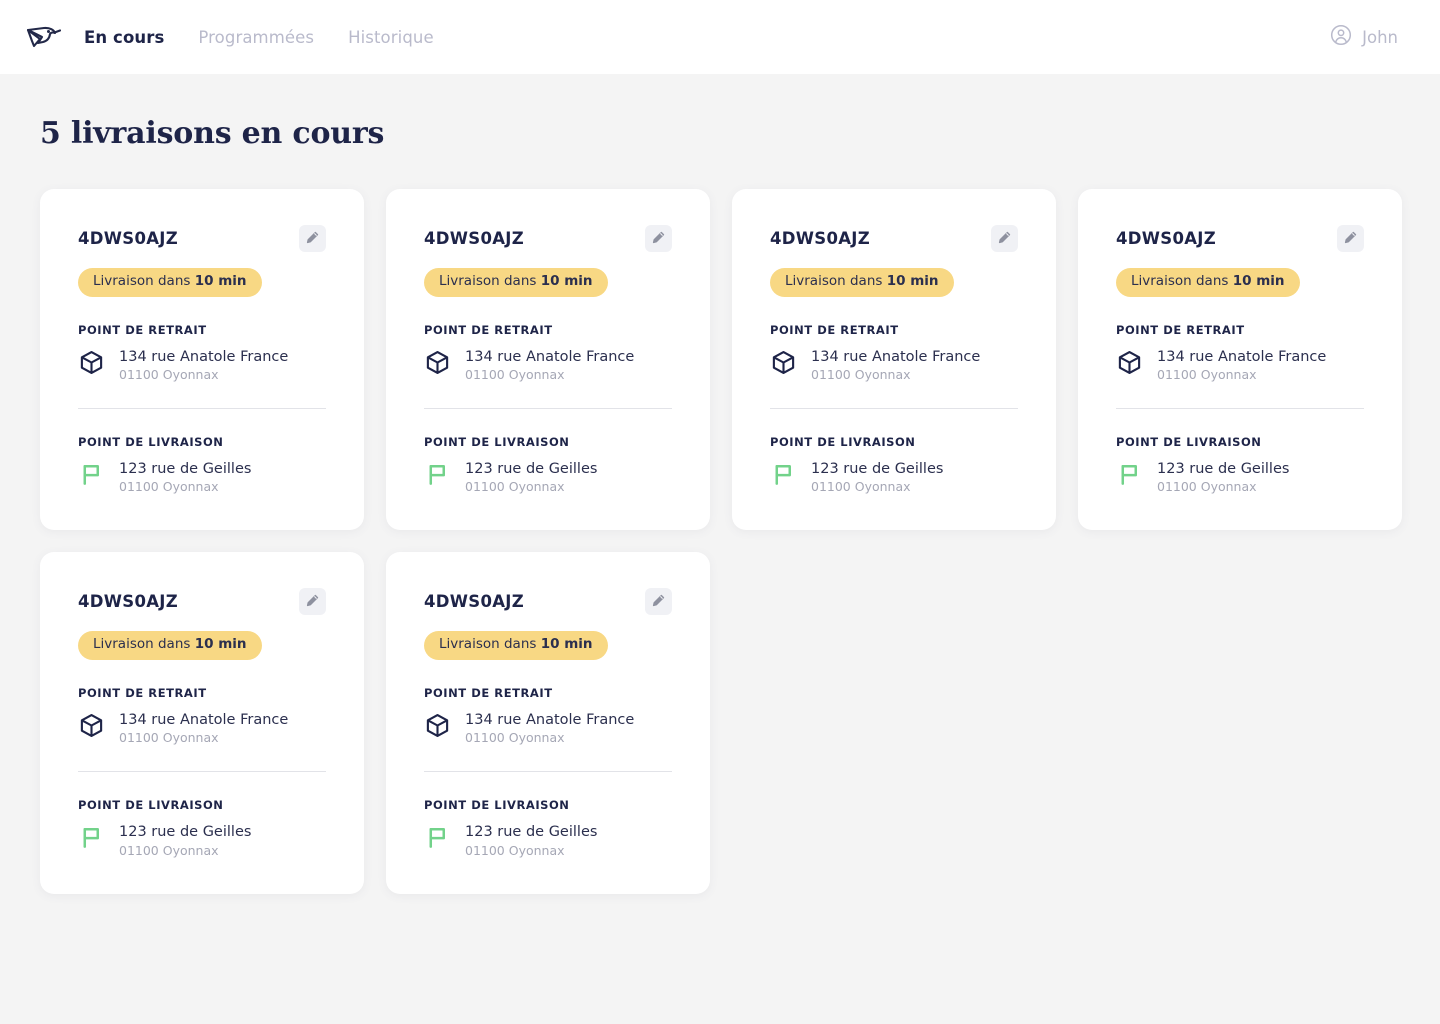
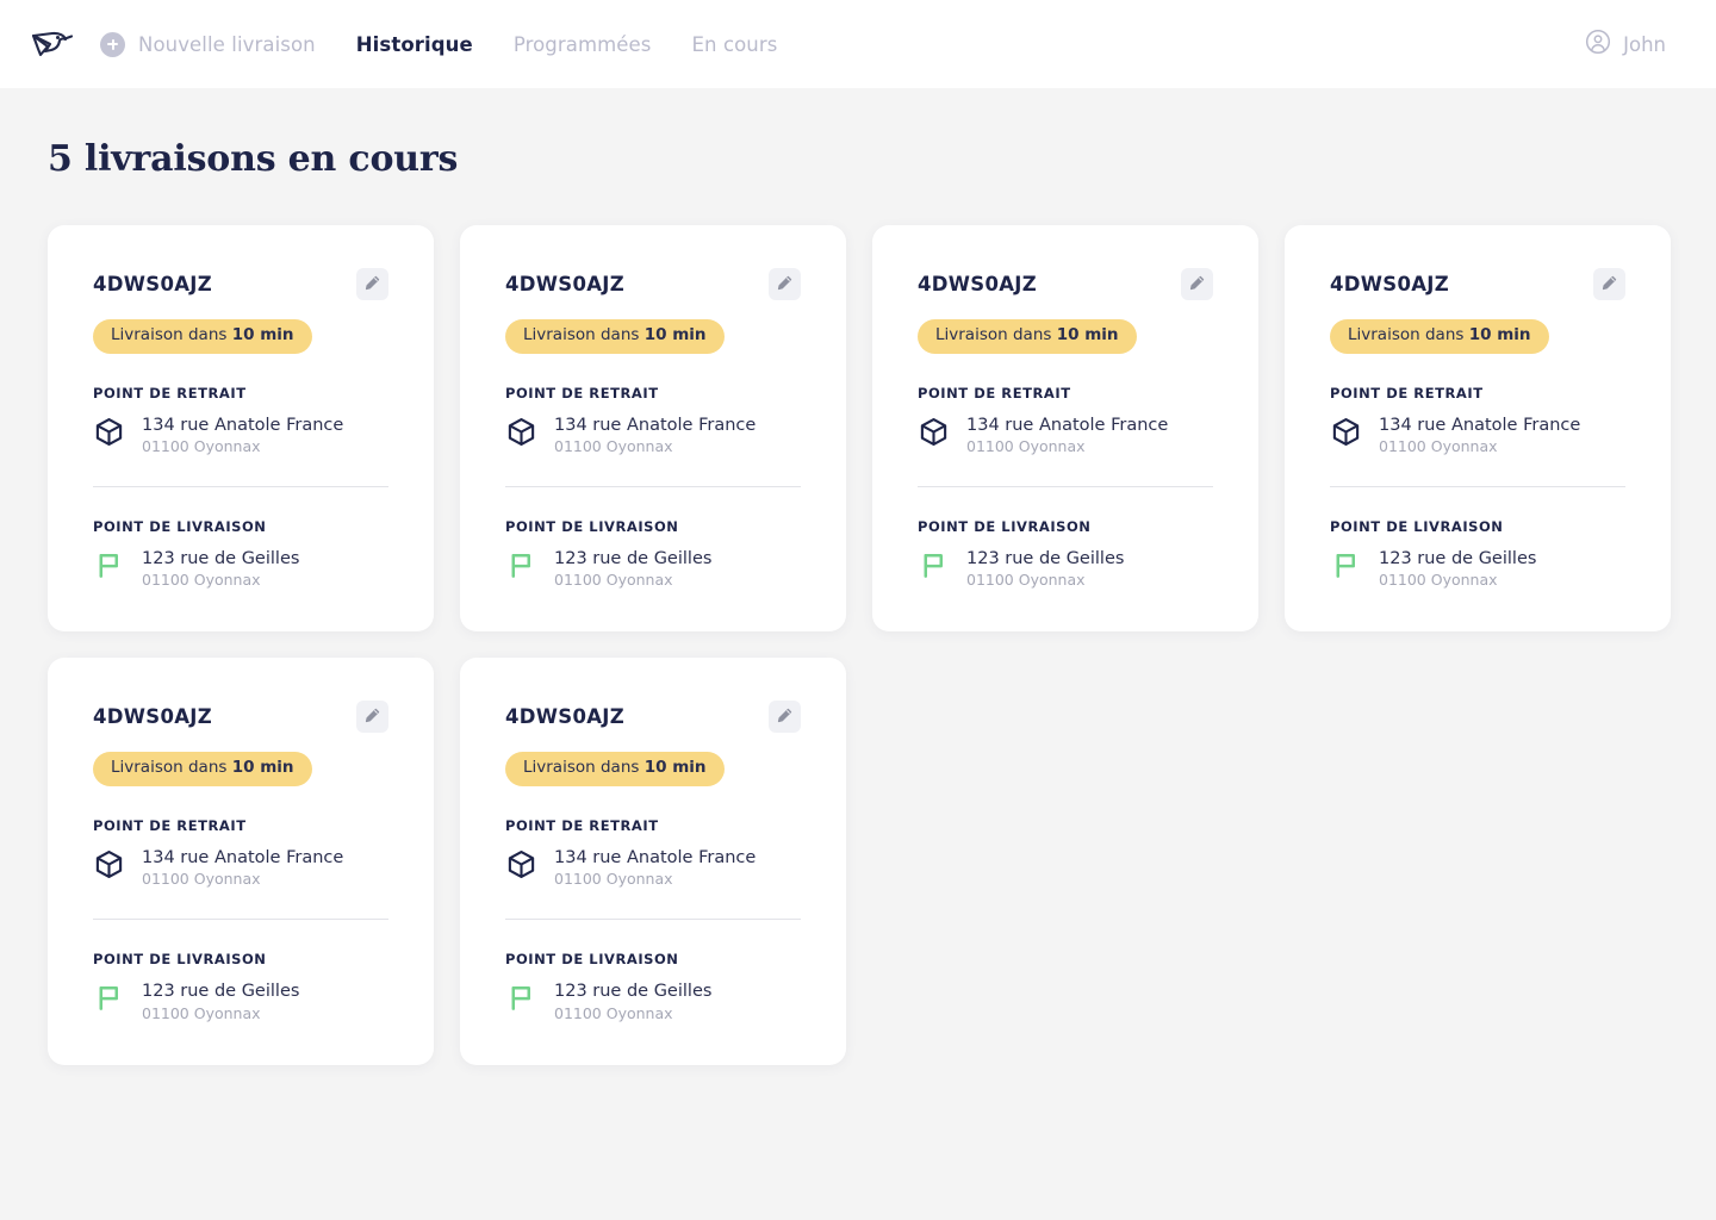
+ Nouvelle livraison
- En cours
+ Historique
  Programmées
- Historique
+ En cours
  John
  5 livraisons en cours
  4DWS0AJZ
  Livraison dans 10 min
  POINT DE RETRAIT
  134 rue Anatole France
  01100 Oyonnax
  POINT DE LIVRAISON
  123 rue de Geilles
  01100 Oyonnax
  4DWS0AJZ
  Livraison dans 10 min
  POINT DE RETRAIT
  134 rue Anatole France
  01100 Oyonnax
  POINT DE LIVRAISON
  123 rue de Geilles
  01100 Oyonnax
  4DWS0AJZ
  Livraison dans 10 min
  POINT DE RETRAIT
  134 rue Anatole France
  01100 Oyonnax
  POINT DE LIVRAISON
  123 rue de Geilles
  01100 Oyonnax
  4DWS0AJZ
  Livraison dans 10 min
  POINT DE RETRAIT
  134 rue Anatole France
  01100 Oyonnax
  POINT DE LIVRAISON
  123 rue de Geilles
  01100 Oyonnax
  4DWS0AJZ
  Livraison dans 10 min
  POINT DE RETRAIT
  134 rue Anatole France
  01100 Oyonnax
  POINT DE LIVRAISON
  123 rue de Geilles
  01100 Oyonnax
  4DWS0AJZ
  Livraison dans 10 min
  POINT DE RETRAIT
  134 rue Anatole France
  01100 Oyonnax
  POINT DE LIVRAISON
  123 rue de Geilles
  01100 Oyonnax
